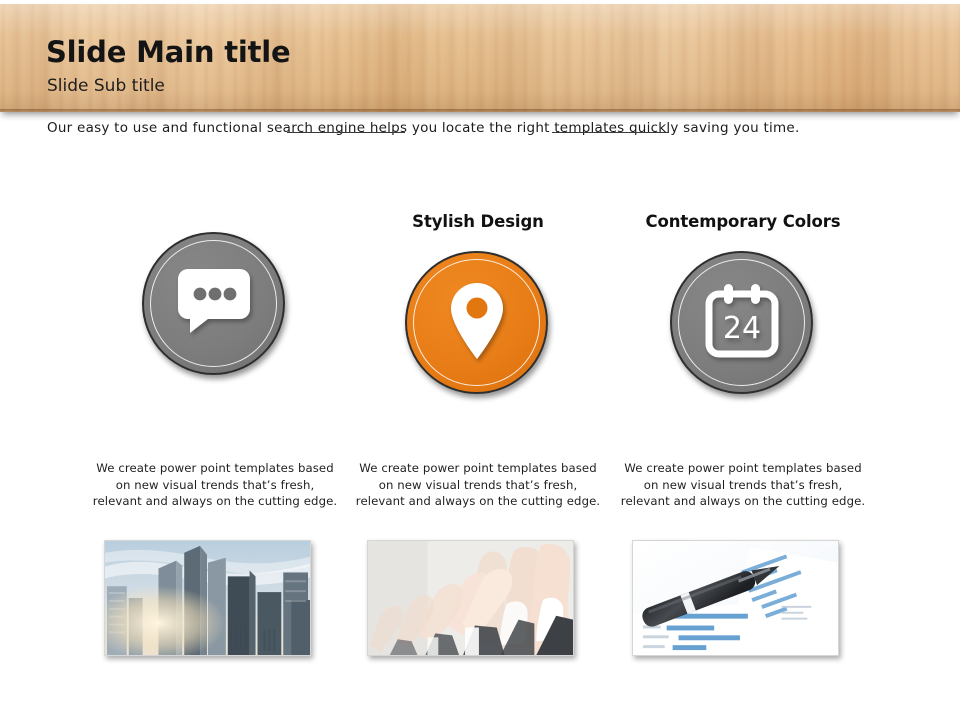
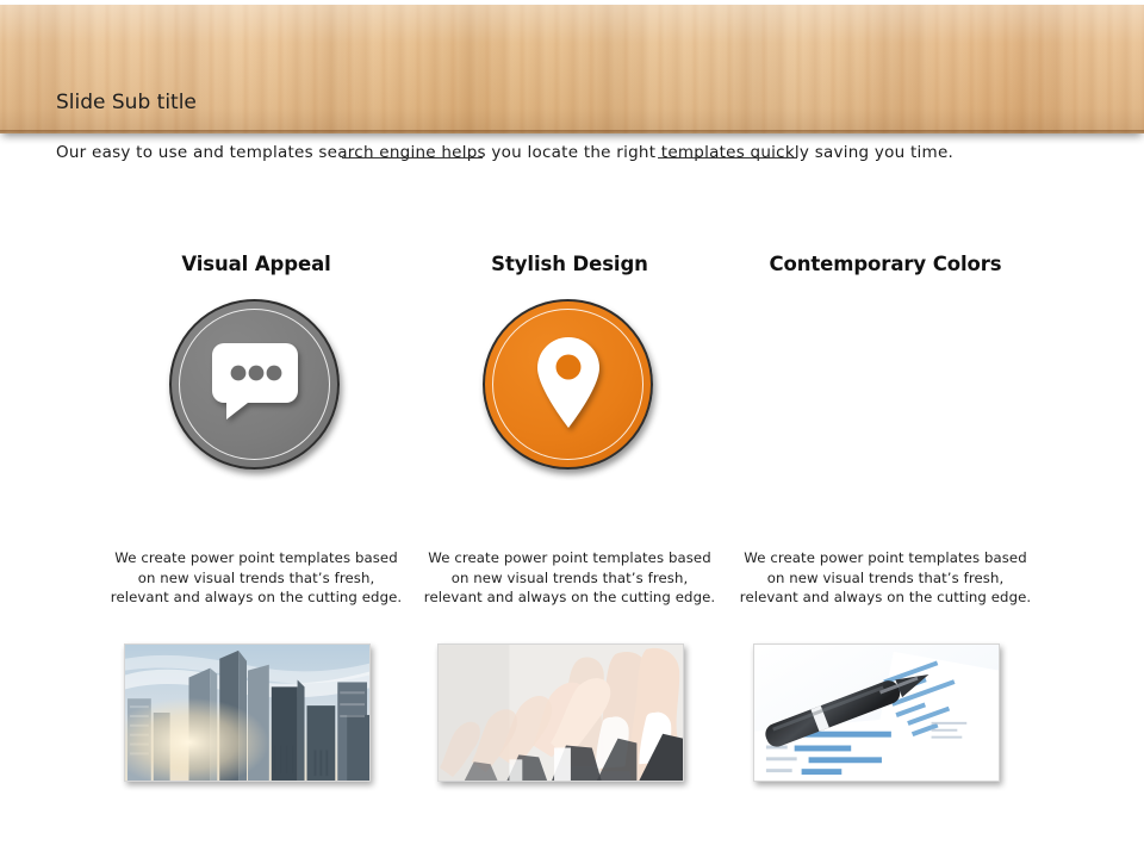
- Slide Main title
  Slide Sub title
- Our easy to use and functional search engine helps you locate the right templates quickly saving you time.
+ Our easy to use and templates search engine helps you locate the right templates quickly saving you time.
+ Visual Appeal
  We create power point templates based on new visual trends that’s fresh, relevant and always on the cutting edge.
  Stylish Design
  We create power point templates based on new visual trends that’s fresh, relevant and always on the cutting edge.
  Contemporary Colors
- 24
  We create power point templates based on new visual trends that’s fresh, relevant and always on the cutting edge.
